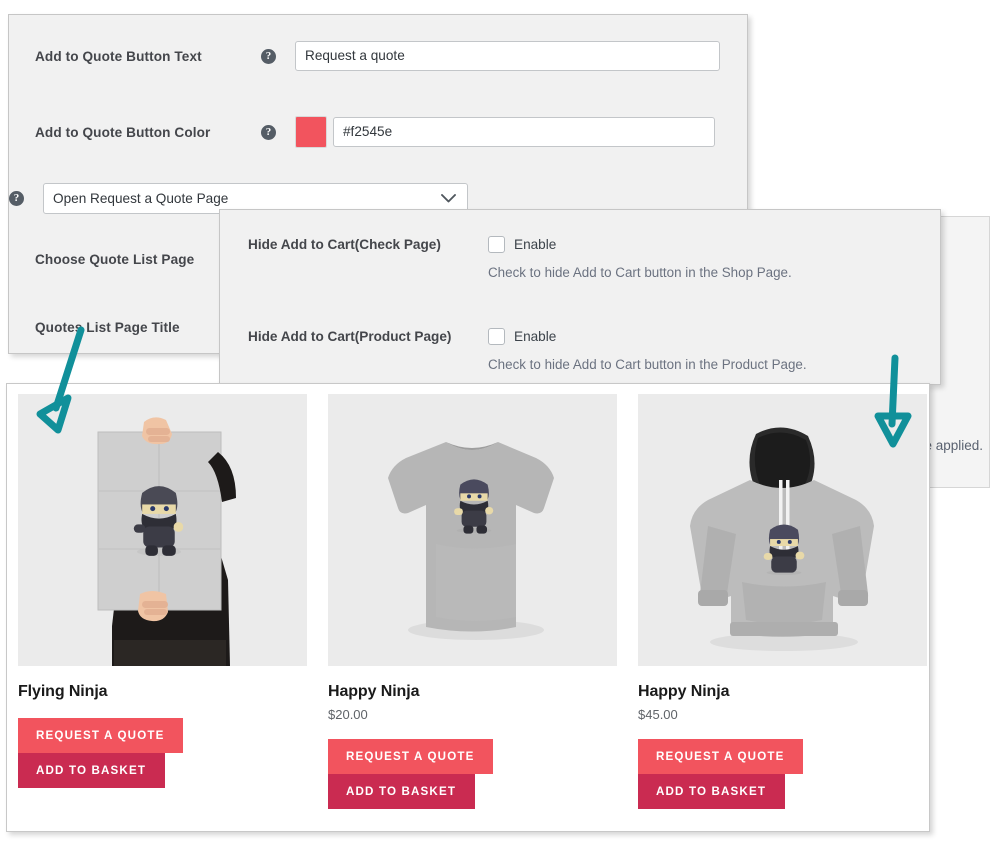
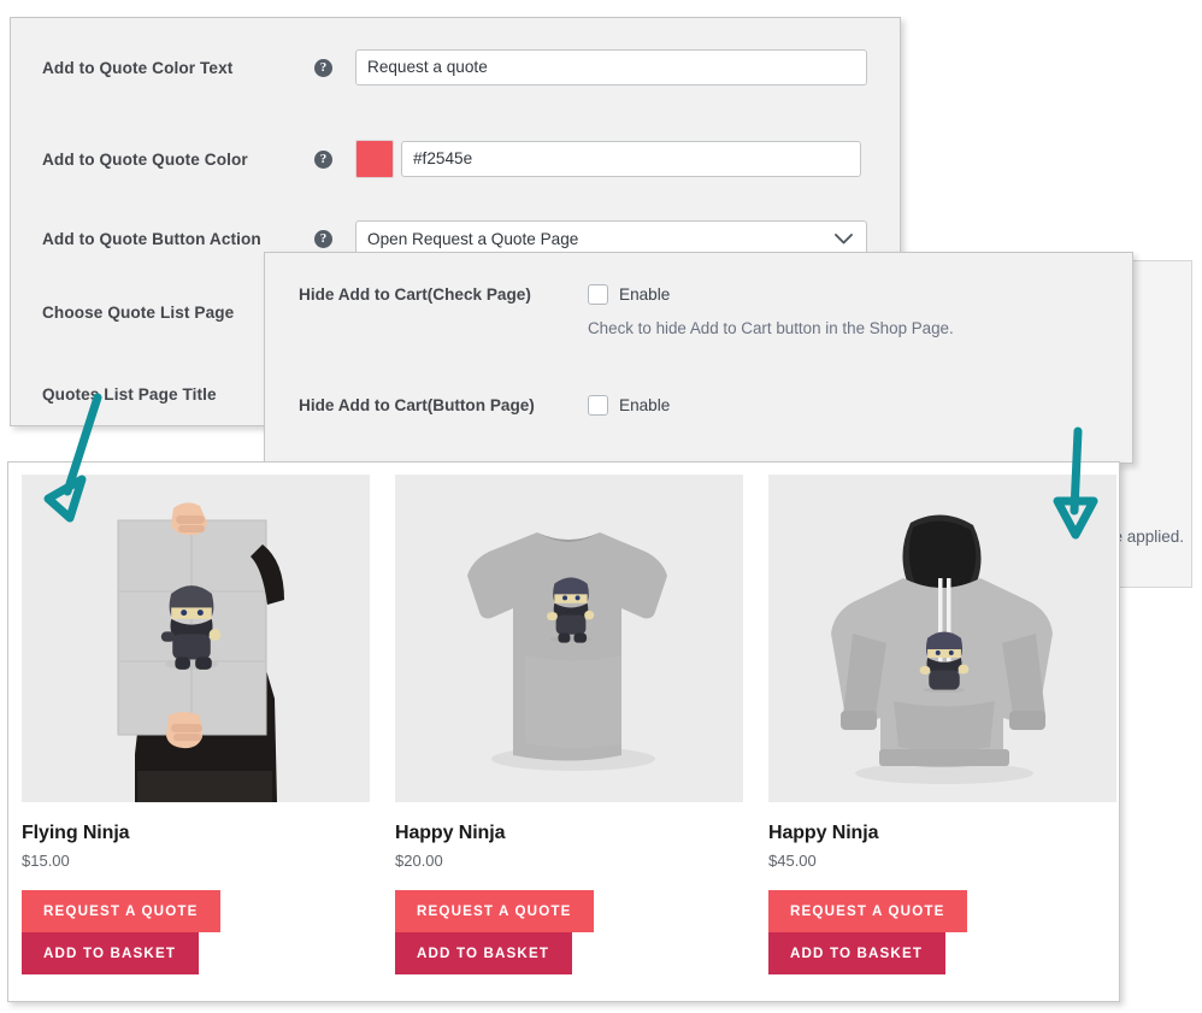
  applied.
- Add to Quote Button Text
+ Add to Quote Color Text
  ?
  Request a quote
- Add to Quote Button Color
+ Add to Quote Quote Color
  ?
  #f2545e
+ Add to Quote Button Action
  ?
  Open Request a Quote Page
  Choose Quote List Page
  Quote List Page Title
  Hide Add to Cart(Check Page)
  Enable
  Check to hide Add to Cart button in the Shop Page.
- Hide Add to Cart(Product Page)
+ Hide Add to Cart(Button Page)
  Enable
- Check to hide Add to Cart button in the Product Page.
  Flying Ninja
+ $15.00
  REQUEST A QUOTE
  ADD TO BASKET
  Happy Ninja
  $20.00
  REQUEST A QUOTE
  ADD TO BASKET
  Happy Ninja
  $45.00
  REQUEST A QUOTE
  ADD TO BASKET
